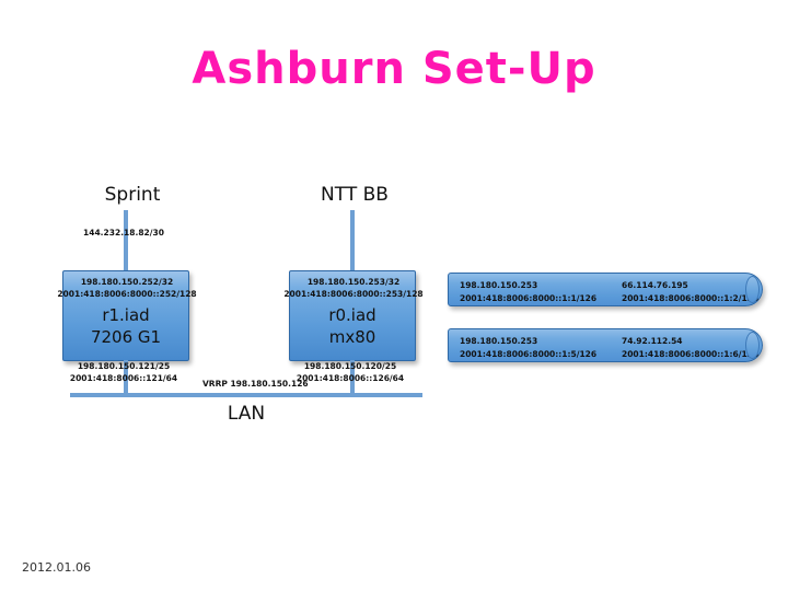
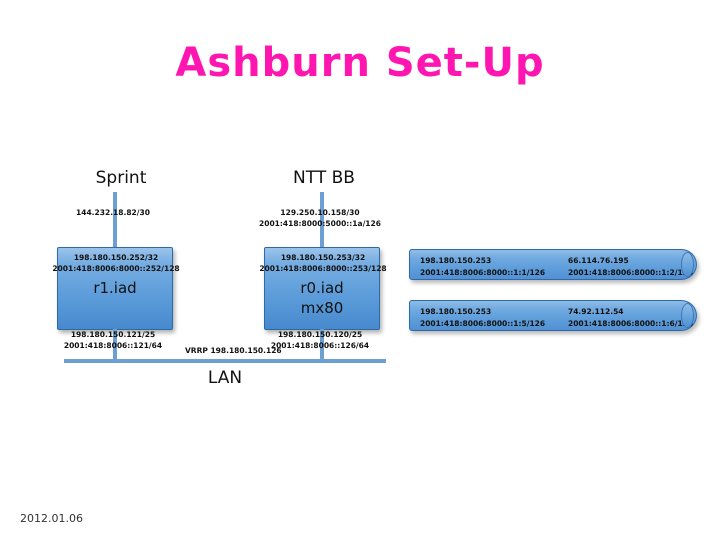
  Ashburn Set-Up
  Sprint
  NTT BB
  144.232.18.82/30
+ 129.250.10.158/30
+ 2001:418:8000:5000::1a/126
  198.180.150.252/32
  2001:418:8006:8000::252/128
  r1.iad
- 7206 G1
  198.180.150.253/32
  2001:418:8006:8000::253/128
  r0.iad
  mx80
  198.180.150.121/25
  2001:418:8006::121/64
  198.180.150.120/25
  2001:418:8006::126/64
  VRRP 198.180.150.126
  LAN
  198.180.150.253
  2001:418:8006:8000::1:1/126
  66.114.76.195
  2001:418:8006:8000::1:2/1
  198.180.150.253
  2001:418:8006:8000::1:5/126
  74.92.112.54
  2001:418:8006:8000::1:6/1
  2012.01.06
